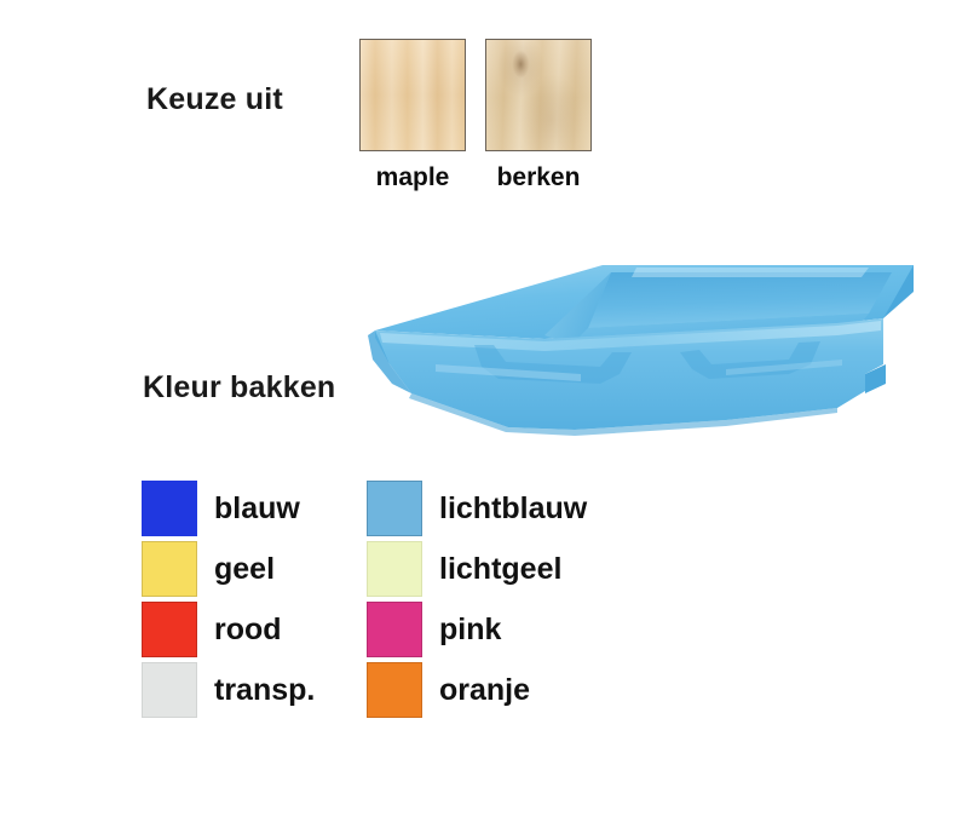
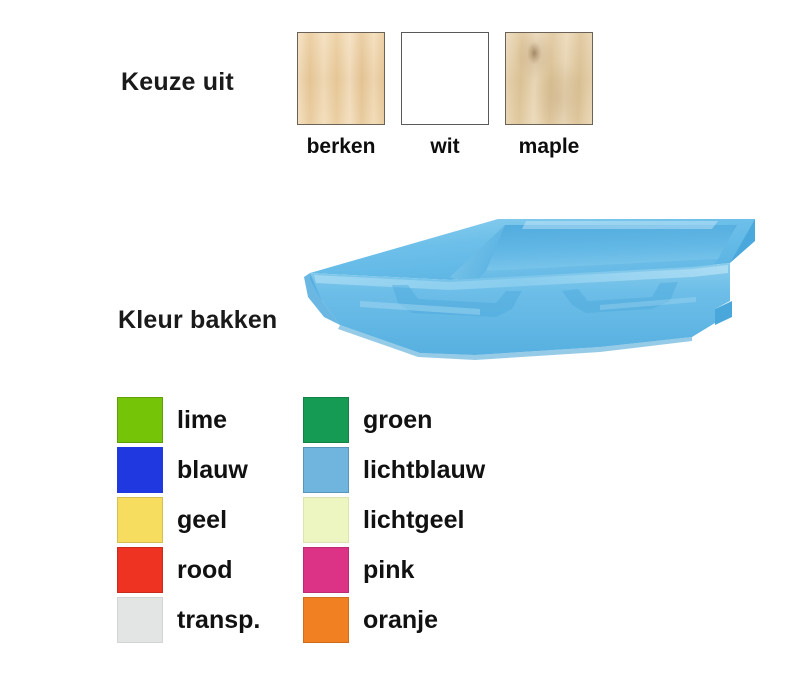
  Keuze uit
- maple
+ berken
+ wit
- berken
+ maple
  Kleur bakken
+ lime
+ groen
  blauw
  lichtblauw
  geel
  lichtgeel
  rood
  pink
  transp.
  oranje
